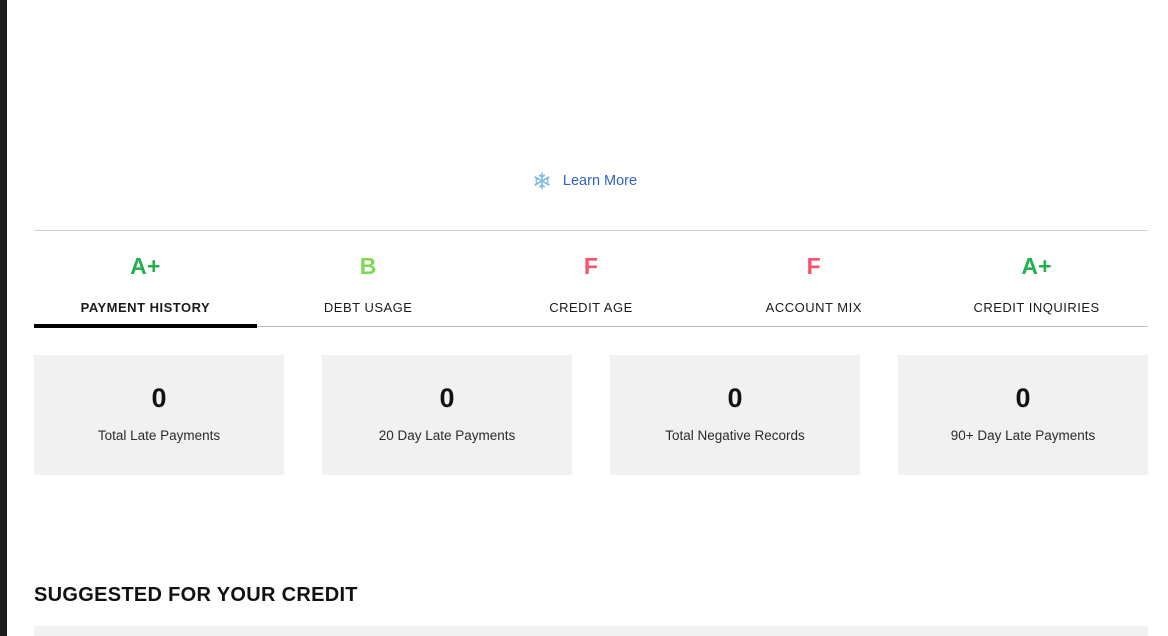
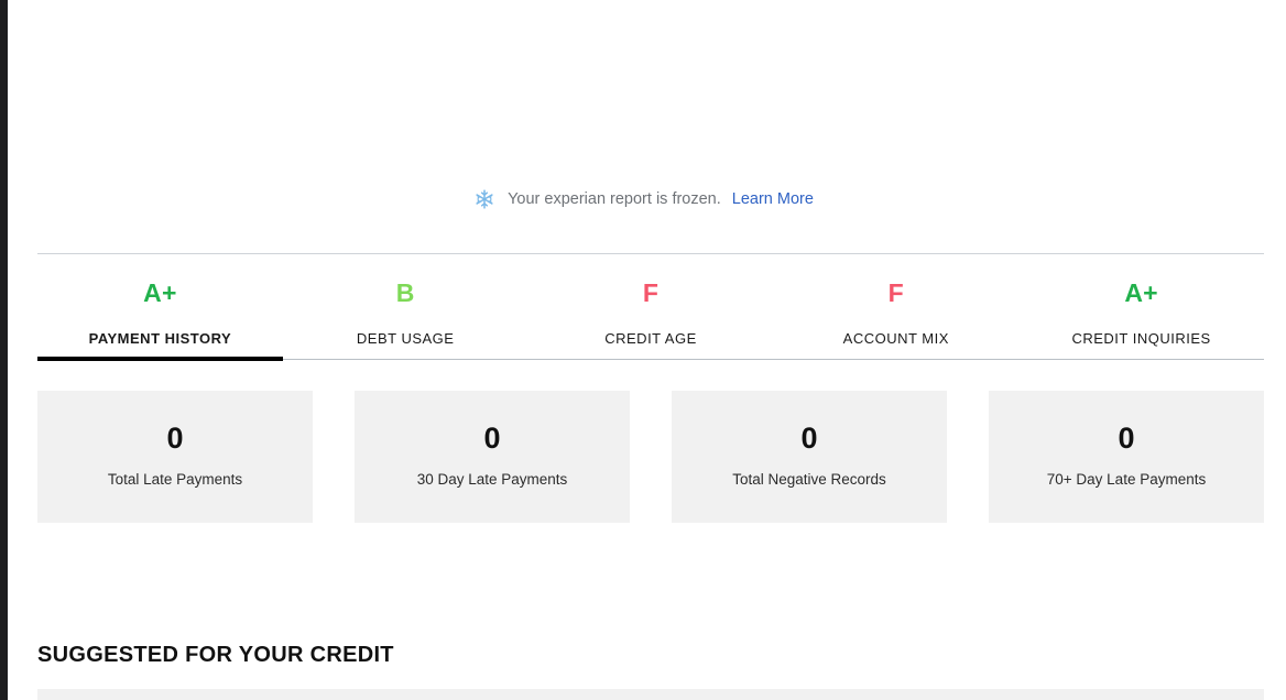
+ Your experian report is frozen.
  Learn More
  A+
  PAYMENT HISTORY
  B
  DEBT USAGE
  F
  CREDIT AGE
  F
  ACCOUNT MIX
  A+
  CREDIT INQUIRIES
  0
  Total Late Payments
  0
- 20 Day Late Payments
+ 30 Day Late Payments
  0
  Total Negative Records
  0
- 90+ Day Late Payments
+ 70+ Day Late Payments
  SUGGESTED FOR YOUR CREDIT
